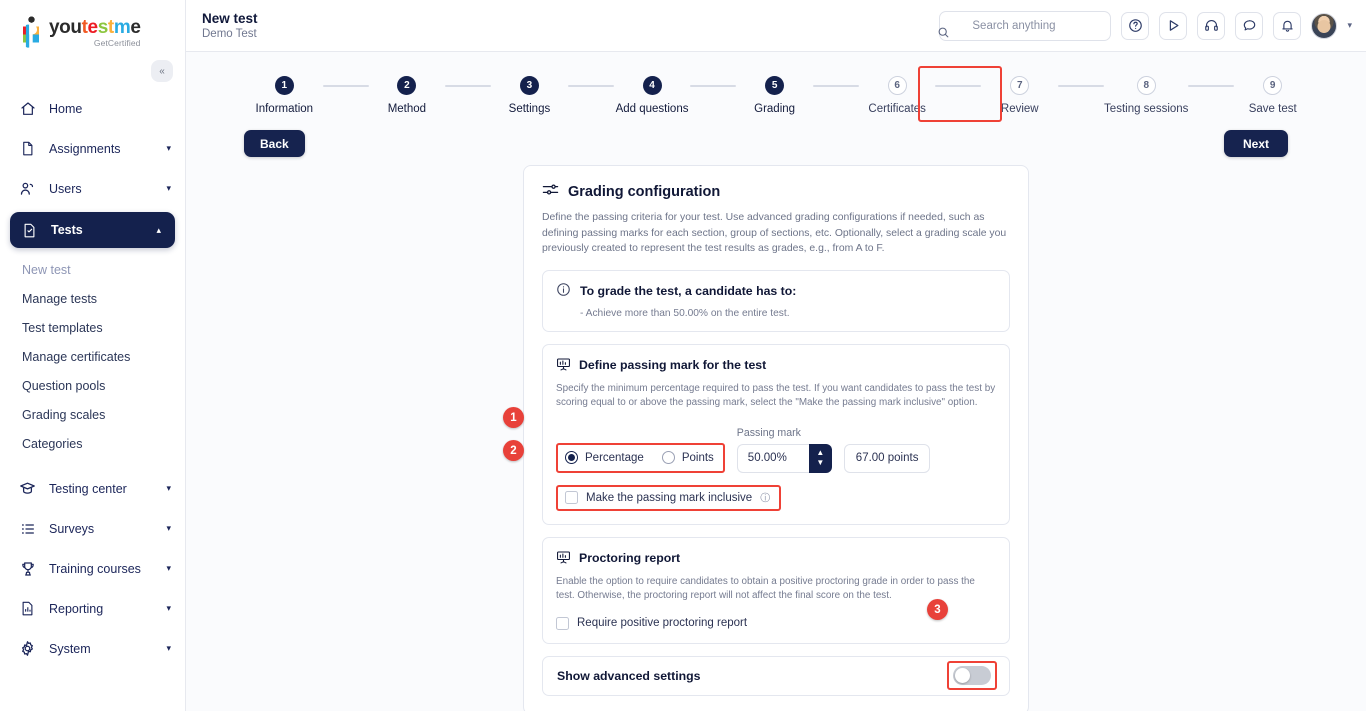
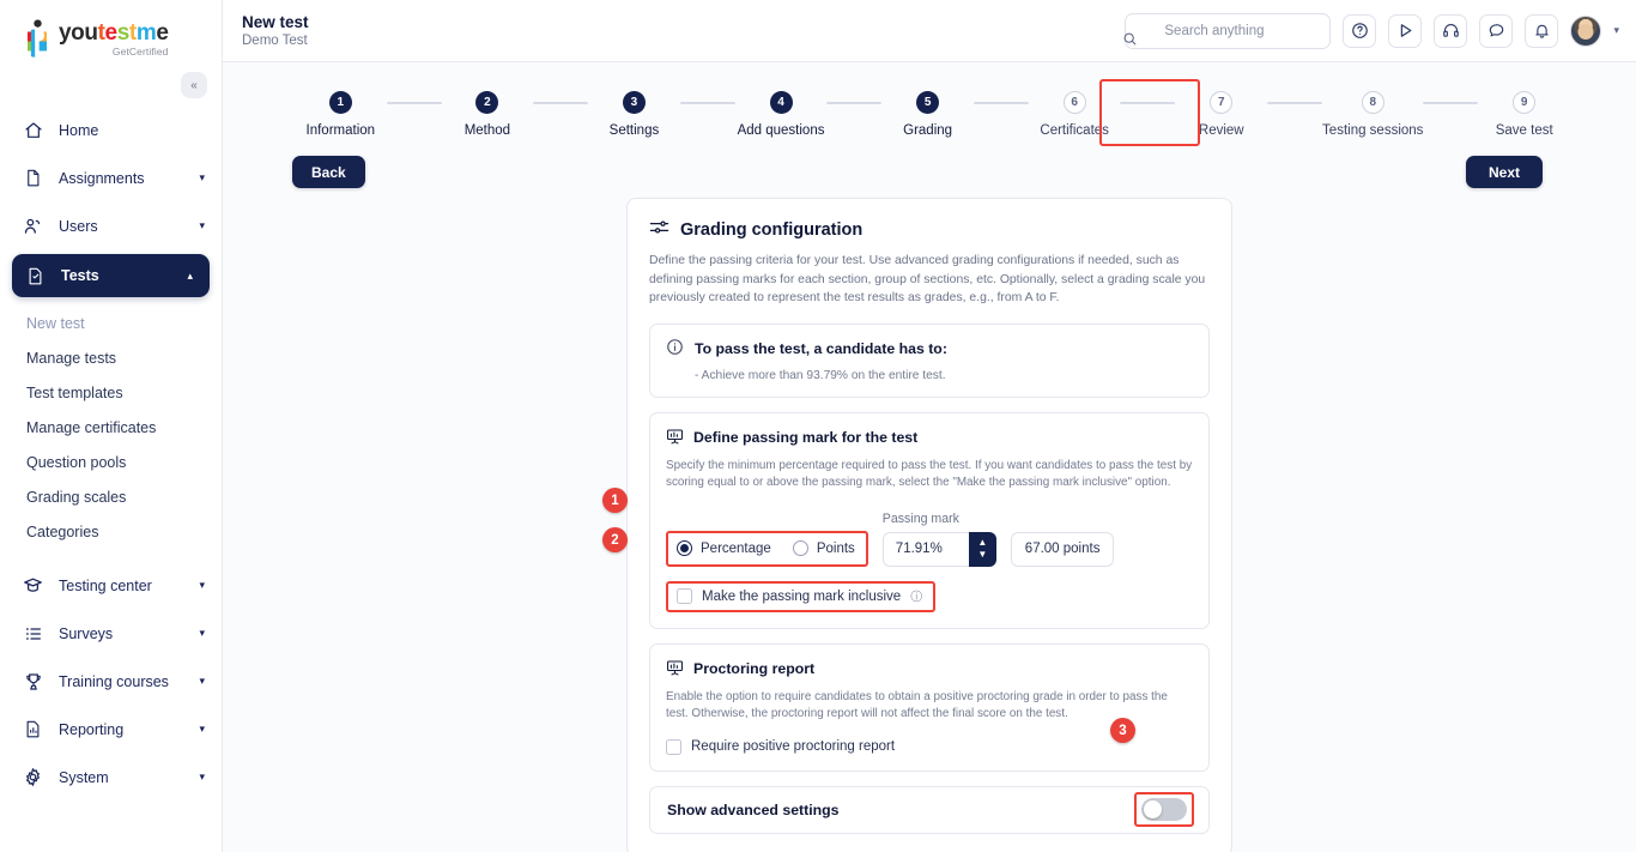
  youtestme
  GetCertified
  «
  Home
  Assignments
  ▾
  Users
  ▾
  Tests
  ▴
  New test
  Manage tests
  Test templates
  Manage certificates
  Question pools
  Grading scales
  Categories
  Testing center
  ▾
  Surveys
  ▾
  Training courses
  ▾
  Reporting
  ▾
  System
  ▾
  New test
  Demo Test
  Search anything
  ▾
  1
  Information
  2
  Method
  3
  Settings
  4
  Add questions
  5
  Grading
  6
  Certificates
  7
  Review
  8
  Testing sessions
  9
  Save test
  Back
  Next
  Grading configuration
  Define the passing criteria for your test. Use advanced grading configurations if needed, such as defining passing marks for each section, group of sections, etc. Optionally, select a grading scale you previously created to represent the test results as grades, e.g., from A to F.
- To grade the test, a candidate has to:
+ To pass the test, a candidate has to:
- - Achieve more than 50.00% on the entire test.
+ - Achieve more than 93.79% on the entire test.
  Define passing mark for the test
  Specify the minimum percentage required to pass the test. If you want candidates to pass the test by scoring equal to or above the passing mark, select the "Make the passing mark inclusive" option.
  Percentage
  Points
  Passing mark
- 50.00%
+ 71.91%
  ▲
  ▼
  67.00 points
  Make the passing mark inclusive
  ⓘ
  Proctoring report
  Enable the option to require candidates to obtain a positive proctoring grade in order to pass the test. Otherwise, the proctoring report will not affect the final score on the test.
  Require positive proctoring report
  Show advanced settings
  1
  2
  3
